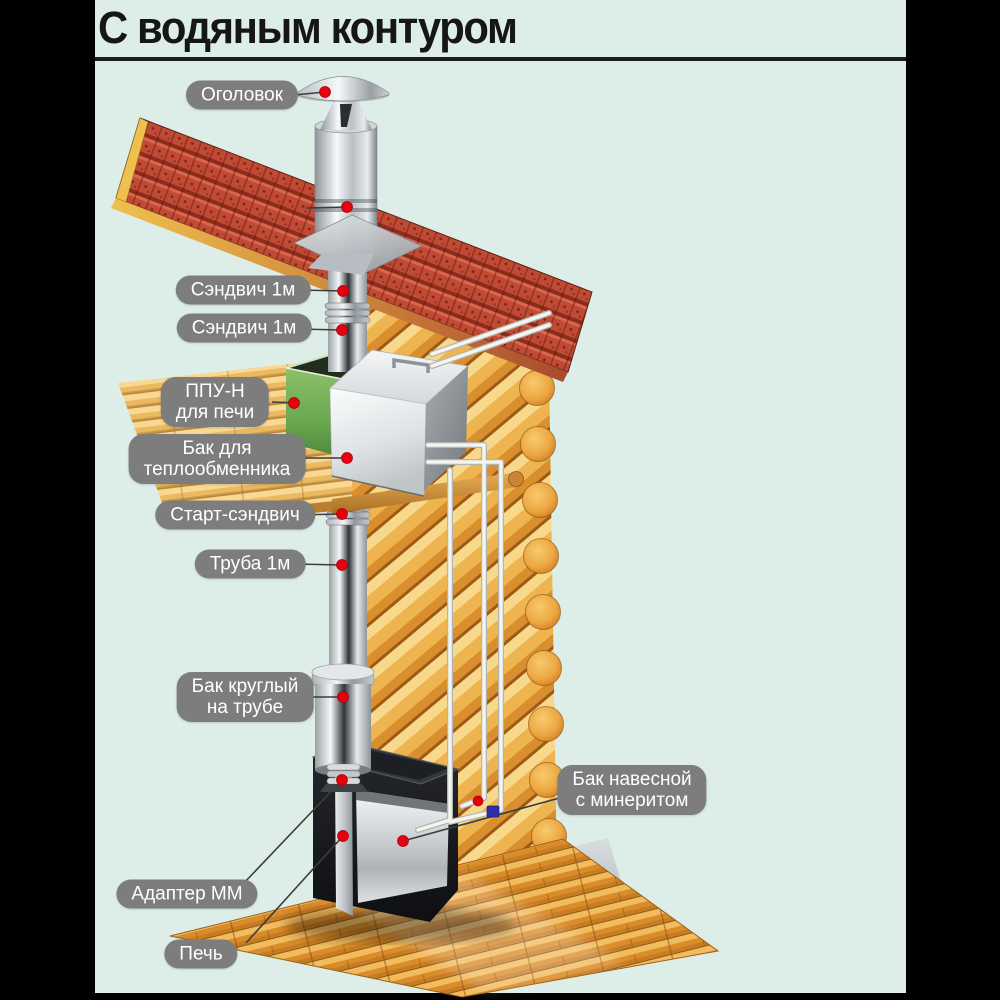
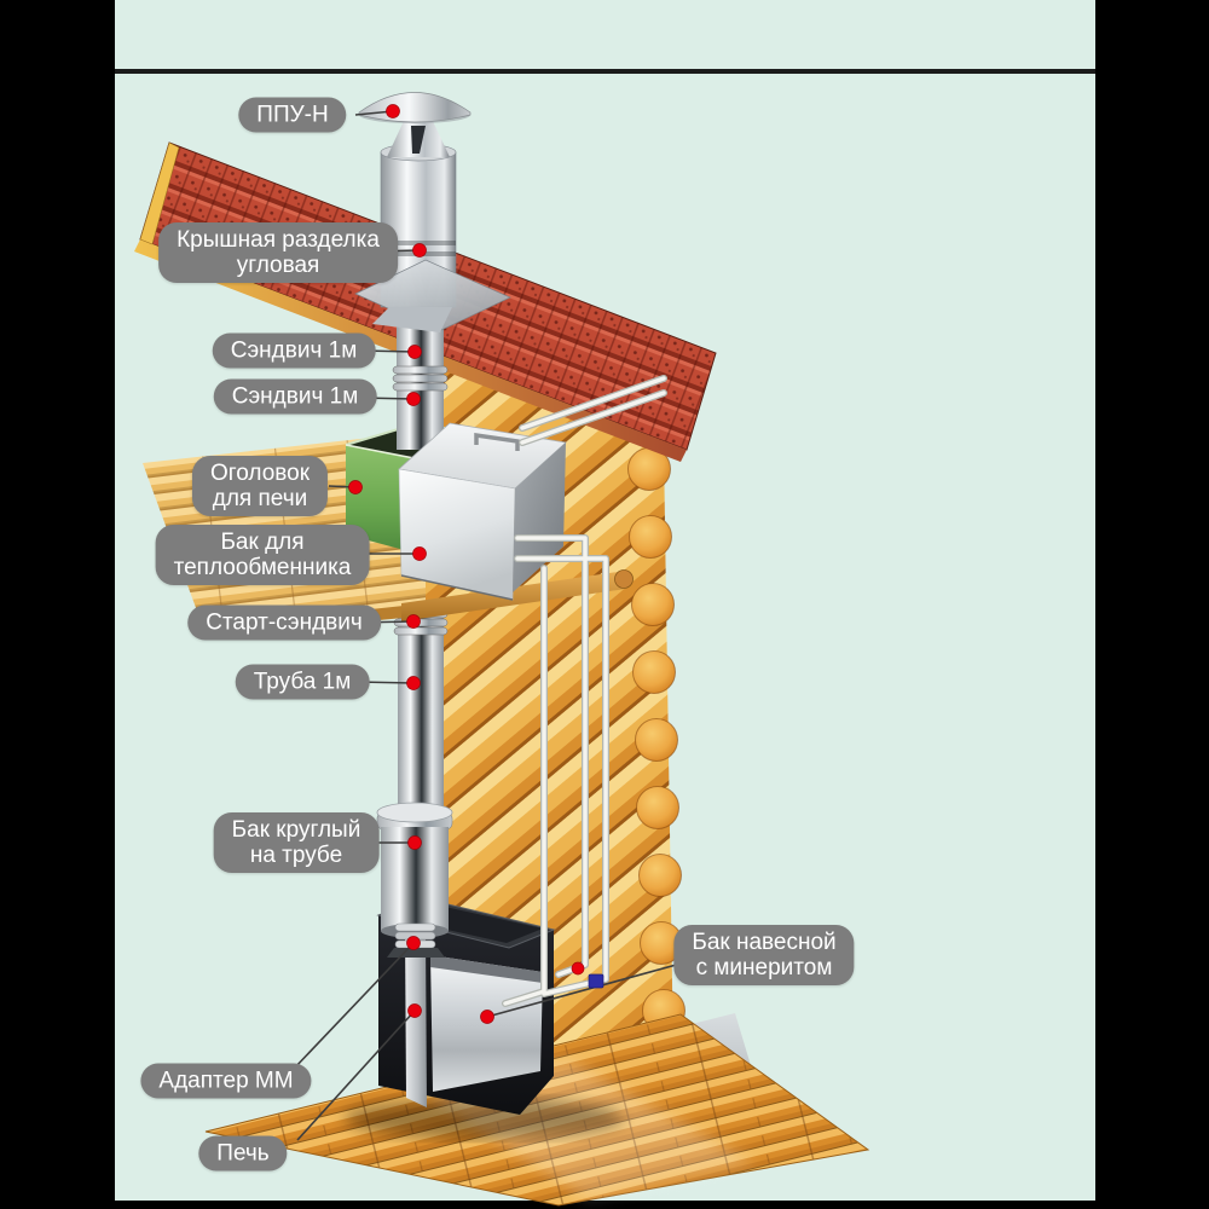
- С водяным контуром
- Оголовок
+ ППУ-Н
+ Крышная разделка
+ угловая
  Сэндвич 1м
  Сэндвич 1м
- ППУ-Н
+ Оголовок
  для печи
  Бак для
  теплообменника
  Старт-сэндвич
  Труба 1м
  Бак круглый
  на трубе
  Адаптер ММ
  Печь
  Бак навесной
  с минеритом
